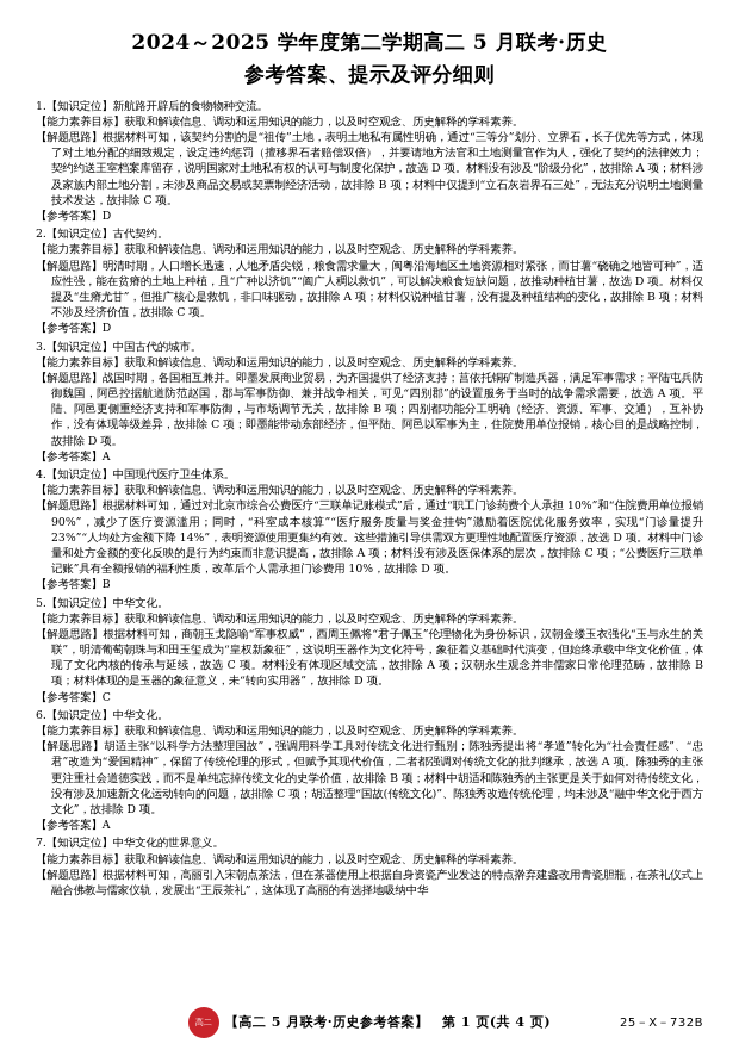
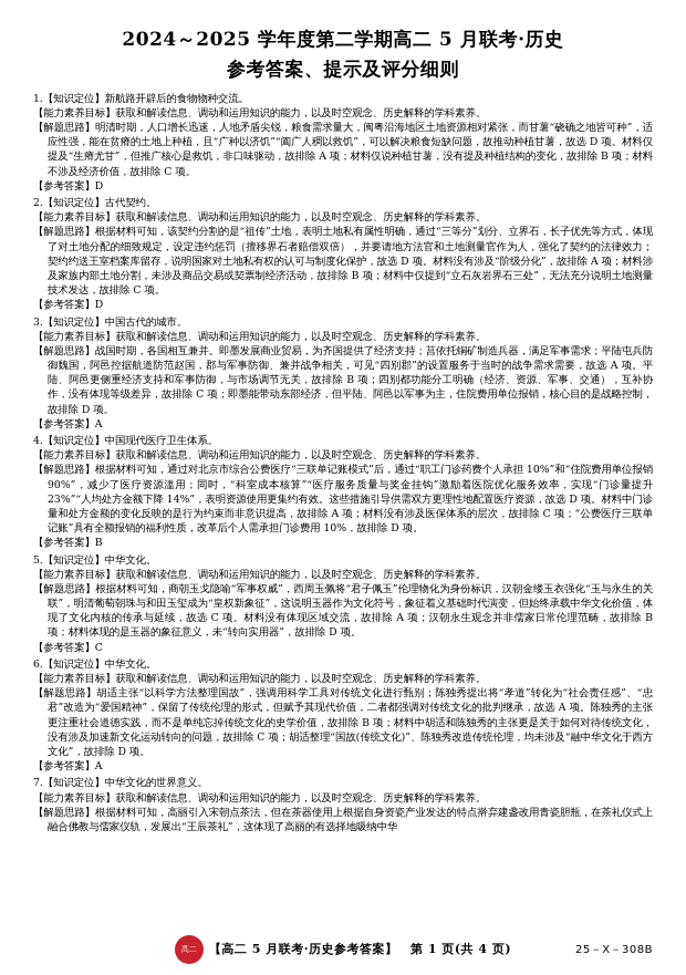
  2024～2025 学年度第二学期高二 5 月联考·历史
  参考答案、提示及评分细则
  1.【知识定位】新航路开辟后的食物物种交流。
  【能力素养目标】获取和解读信息、调动和运用知识的能力，以及时空观念、历史解释的学科素养。
- 【解题思路】根据材料可知，该契约分割的是“祖传”土地，表明土地私有属性明确，通过“三等分”划分、立界石，长子优先等方式，体现了对土地分配的细致规定，设定违约惩罚（擅移界石者赔偿双倍），并要请地方法官和土地测量官作为人，强化了契约的法律效力；契约约送王室档案库留存，说明国家对土地私有权的认可与制度化保护，故选 D 项。材料没有涉及“阶级分化”，故排除 A 项；材料涉及家族内部土地分割，未涉及商品交易或契票制经济活动，故排除 B 项；材料中仅提到“立石灰岩界石三处”，无法充分说明土地测量技术发达，故排除 C 项。
+ 【解题思路】明清时期，人口增长迅速，人地矛盾尖锐，粮食需求量大，闽粤沿海地区土地资源相对紧张，而甘薯“硗确之地皆可种”，适应性强，能在贫瘠的土地上种植，且“广种以济饥”“阖广人稠以救饥”，可以解决粮食短缺问题，故推动种植甘薯，故选 D 项。材料仅提及“生瘠尤甘”，但推广核心是救饥，非口味驱动，故排除 A 项；材料仅说种植甘薯，没有提及种植结构的变化，故排除 B 项；材料不涉及经济价值，故排除 C 项。
  【参考答案】D
  2.【知识定位】古代契约。
  【能力素养目标】获取和解读信息、调动和运用知识的能力，以及时空观念、历史解释的学科素养。
- 【解题思路】明清时期，人口增长迅速，人地矛盾尖锐，粮食需求量大，闽粤沿海地区土地资源相对紧张，而甘薯“硗确之地皆可种”，适应性强，能在贫瘠的土地上种植，且“广种以济饥”“阖广人稠以救饥”，可以解决粮食短缺问题，故推动种植甘薯，故选 D 项。材料仅提及“生瘠尤甘”，但推广核心是救饥，非口味驱动，故排除 A 项；材料仅说种植甘薯，没有提及种植结构的变化，故排除 B 项；材料不涉及经济价值，故排除 C 项。
+ 【解题思路】根据材料可知，该契约分割的是“祖传”土地，表明土地私有属性明确，通过“三等分”划分、立界石，长子优先等方式，体现了对土地分配的细致规定，设定违约惩罚（擅移界石者赔偿双倍），并要请地方法官和土地测量官作为人，强化了契约的法律效力；契约约送王室档案库留存，说明国家对土地私有权的认可与制度化保护，故选 D 项。材料没有涉及“阶级分化”，故排除 A 项；材料涉及家族内部土地分割，未涉及商品交易或契票制经济活动，故排除 B 项；材料中仅提到“立石灰岩界石三处”，无法充分说明土地测量技术发达，故排除 C 项。
  【参考答案】D
  3.【知识定位】中国古代的城市。
  【能力素养目标】获取和解读信息、调动和运用知识的能力，以及时空观念、历史解释的学科素养。
  【解题思路】战国时期，各国相互兼并。即墨发展商业贸易，为齐国提供了经济支持；莒依托铜矿制造兵器，满足军事需求；平陆屯兵防御魏国，阿邑控据航道防范赵国，郡与军事防御、兼并战争相关，可见“四别郡”的设置服务于当时的战争需求需要，故选 A 项。平陆、阿邑更侧重经济支持和军事防御，与市场调节无关，故排除 B 项；四别都功能分工明确（经济、资源、军事、交通），互补协作，没有体现等级差异，故排除 C 项；即墨能带动东部经济，但平陆、阿邑以军事为主，住院费用单位报销，核心目的是战略控制，故排除 D 项。
  【参考答案】A
  4.【知识定位】中国现代医疗卫生体系。
  【能力素养目标】获取和解读信息、调动和运用知识的能力，以及时空观念、历史解释的学科素养。
  【解题思路】根据材料可知，通过对北京市综合公费医疗“三联单记账模式”后，通过“职工门诊药费个人承担 10%”和“住院费用单位报销 90%”，减少了医疗资源滥用；同时，“科室成本核算”“医疗服务质量与奖金挂钩”激励着医院优化服务效率，实现“门诊量提升 23%”“人均处方金额下降 14%”，表明资源使用更集约有效。这些措施引导供需双方更理性地配置医疗资源，故选 D 项。材料中门诊量和处方金额的变化反映的是行为约束而非意识提高，故排除 A 项；材料没有涉及医保体系的层次，故排除 C 项；“公费医疗三联单记账”具有全额报销的福利性质，改革后个人需承担门诊费用 10%，故排除 D 项。
  【参考答案】B
  5.【知识定位】中华文化。
  【能力素养目标】获取和解读信息、调动和运用知识的能力，以及时空观念、历史解释的学科素养。
  【解题思路】根据材料可知，商朝玉戈隐喻“军事权威”，西周玉佩将“君子佩玉”伦理物化为身份标识，汉朝金缕玉衣强化“玉与永生的关联”，明清葡萄朝珠与和田玉玺成为“皇权新象征”，这说明玉器作为文化符号，象征着义基础时代演变，但始终承载中华文化价值，体现了文化内核的传承与延续，故选 C 项。材料没有体现区域交流，故排除 A 项；汉朝永生观念并非儒家日常伦理范畴，故排除 B 项；材料体现的是玉器的象征意义，未“转向实用器”，故排除 D 项。
  【参考答案】C
  6.【知识定位】中华文化。
  【能力素养目标】获取和解读信息、调动和运用知识的能力，以及时空观念、历史解释的学科素养。
  【解题思路】胡适主张“以科学方法整理国故”，强调用科学工具对传统文化进行甄别；陈独秀提出将“孝道”转化为“社会责任感”、“忠君”改造为“爱国精神”，保留了传统伦理的形式，但赋予其现代价值，二者都强调对传统文化的批判继承，故选 A 项。陈独秀的主张更注重社会道德实践，而不是单纯忘掉传统文化的史学价值，故排除 B 项；材料中胡适和陈独秀的主张更是关于如何对待传统文化，没有涉及加速新文化运动转向的问题，故排除 C 项；胡适整理“国故(传统文化)”、陈独秀改造传统伦理，均未涉及“融中华文化于西方文化”，故排除 D 项。
  【参考答案】A
  7.【知识定位】中华文化的世界意义。
  【能力素养目标】获取和解读信息、调动和运用知识的能力，以及时空观念、历史解释的学科素养。
  【解题思路】根据材料可知，高丽引入宋朝点茶法，但在茶器使用上根据自身资瓷产业发达的特点擀弃建盏改用青瓷胆瓶，在茶礼仪式上融合佛教与儒家仪轨，发展出“王辰茶礼”，这体现了高丽的有选择地吸纳中华
  高二
  【高二 5 月联考·历史参考答案】 第 1 页(共 4 页)
- 25－X－732B
+ 25－X－308B
